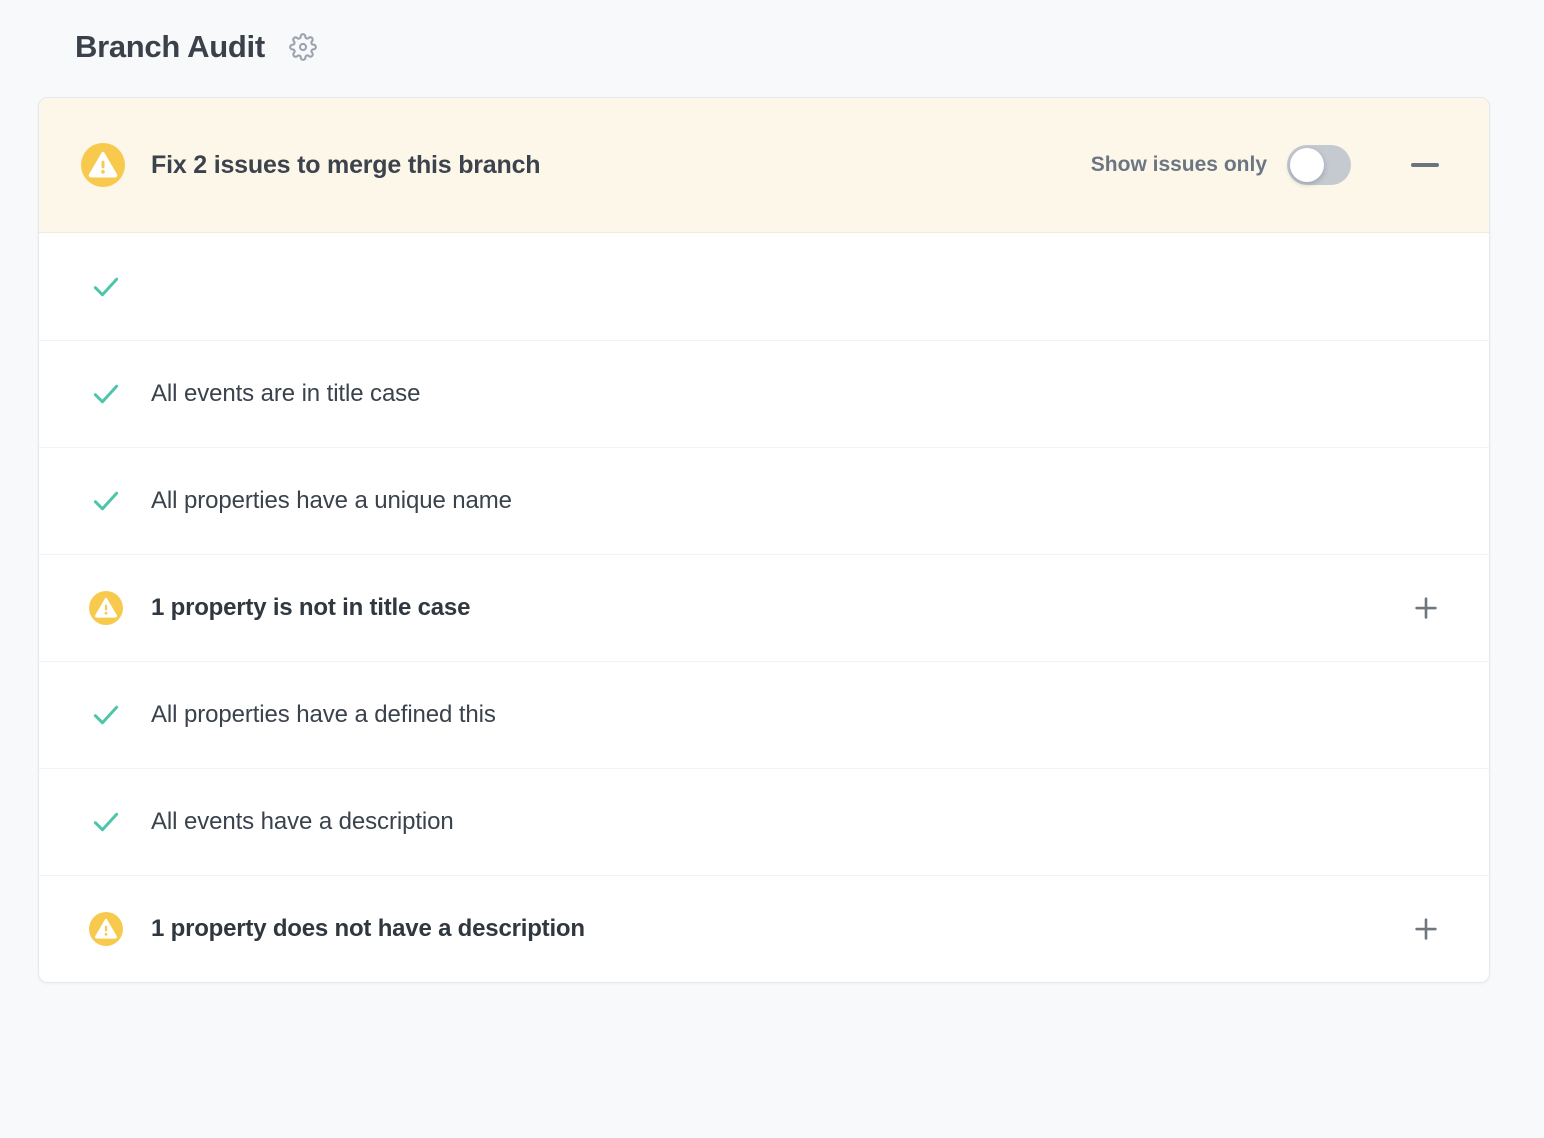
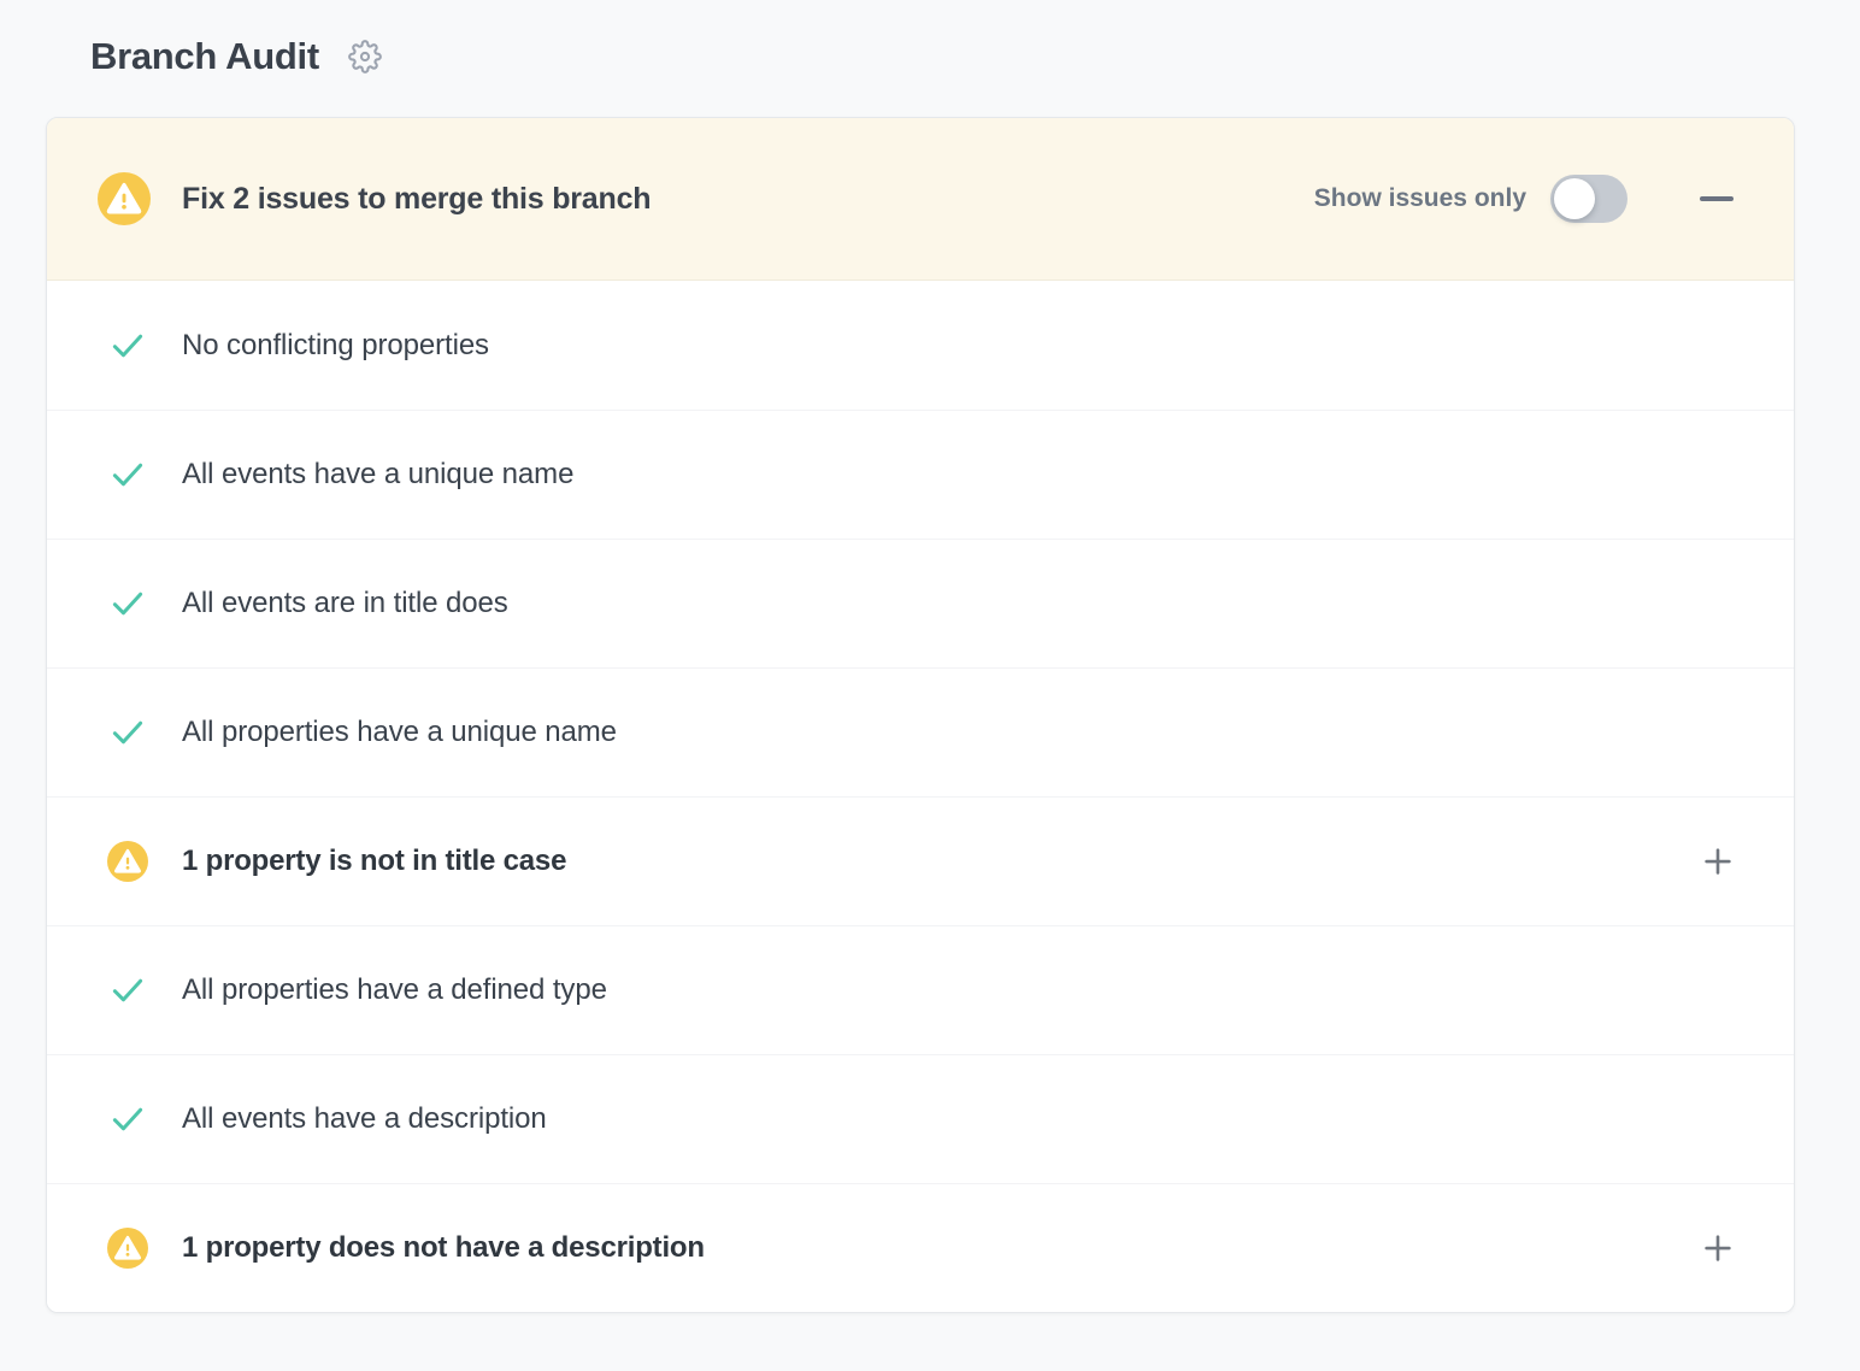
  Branch Audit
  Fix 2 issues to merge this branch
  Show issues only
+ No conflicting properties
+ All events have a unique name
- All events are in title case
+ All events are in title does
  All properties have a unique name
  1 property is not in title case
- All properties have a defined this
+ All properties have a defined type
  All events have a description
  1 property does not have a description
